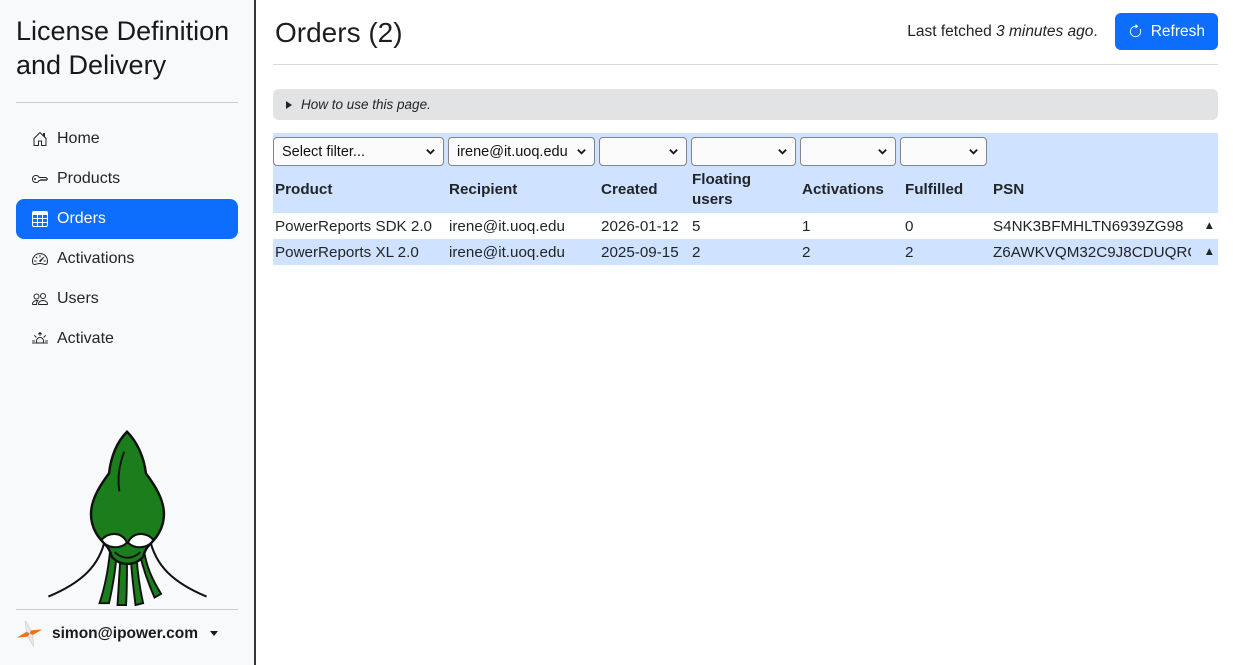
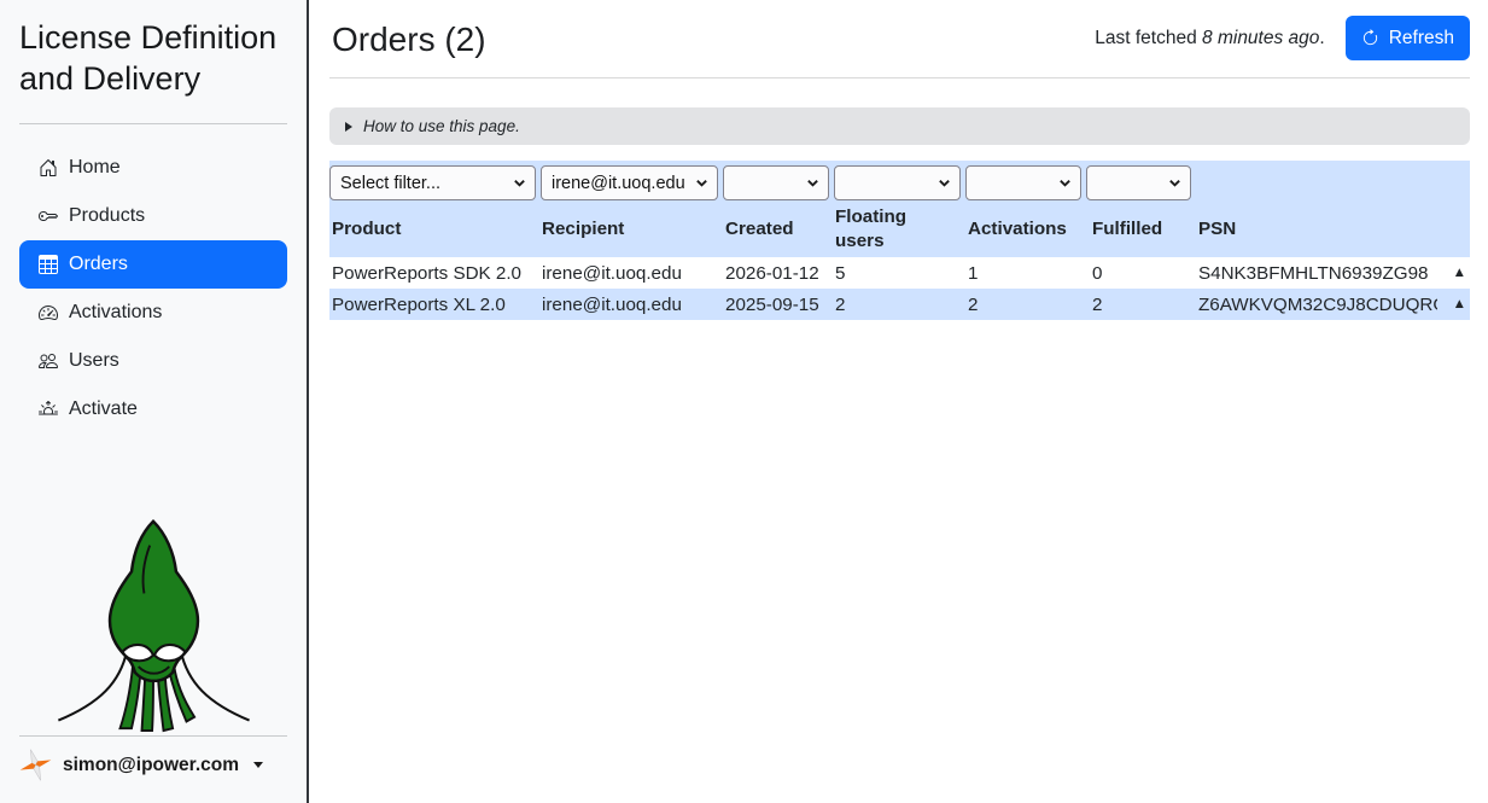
  License Definition and Delivery
  Home
  Products
  Orders
  Activations
  Users
  Activate
  simon@ipower.com
  Orders (2)
- Last fetched 3 minutes ago.
+ Last fetched 8 minutes ago.
  Refresh
  How to use this page.
  Select filter...
  irene@it.uoq.edu
  Product
  Recipient
  Created
  Floating users
  Activations
  Fulfilled
  PSN
  PowerReports SDK 2.0
  irene@it.uoq.edu
  2026-01-12
  5
  1
  0
  S4NK3BFMHLTN6939ZG98
  ▲
  PowerReports XL 2.0
  irene@it.uoq.edu
  2025-09-15
  2
  2
  2
  Z6AWKVQM32C9J8CDUQR
  ▲
